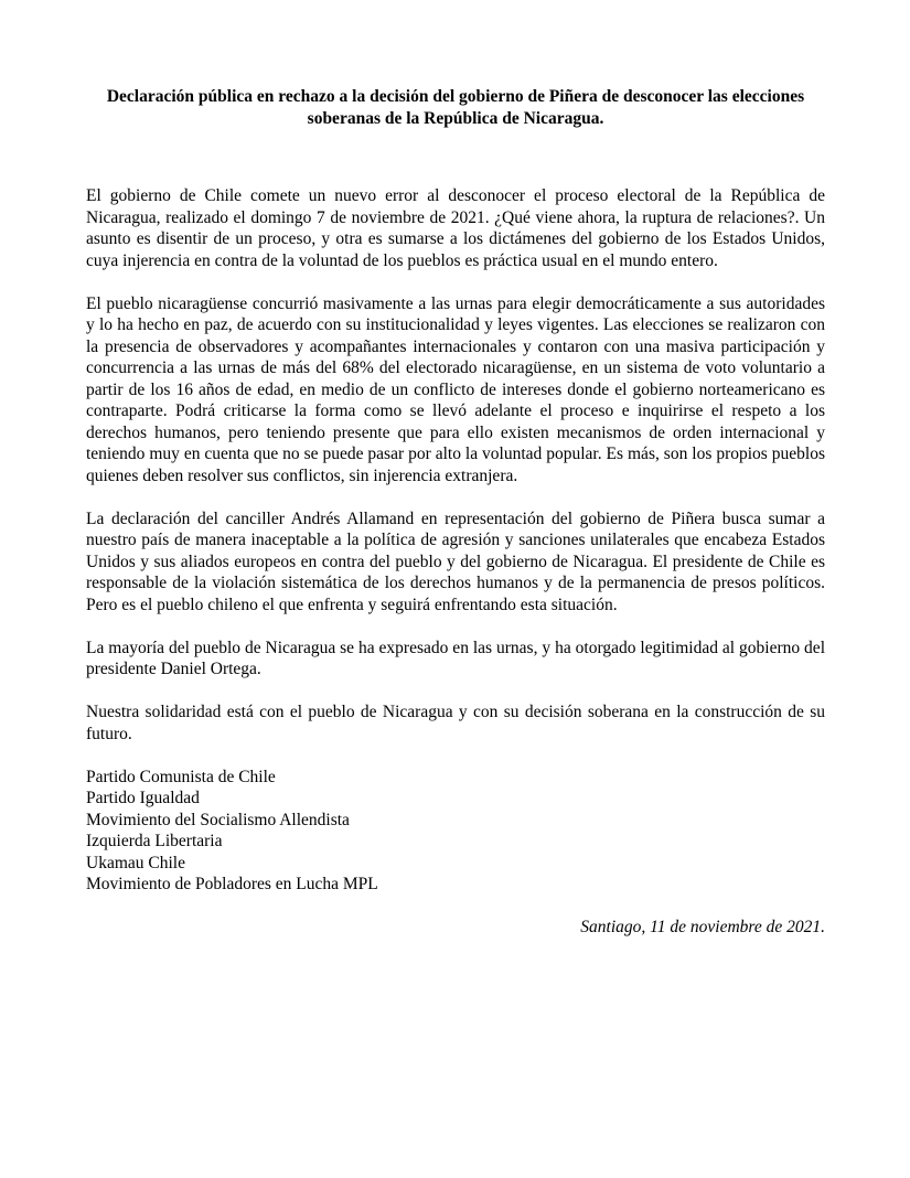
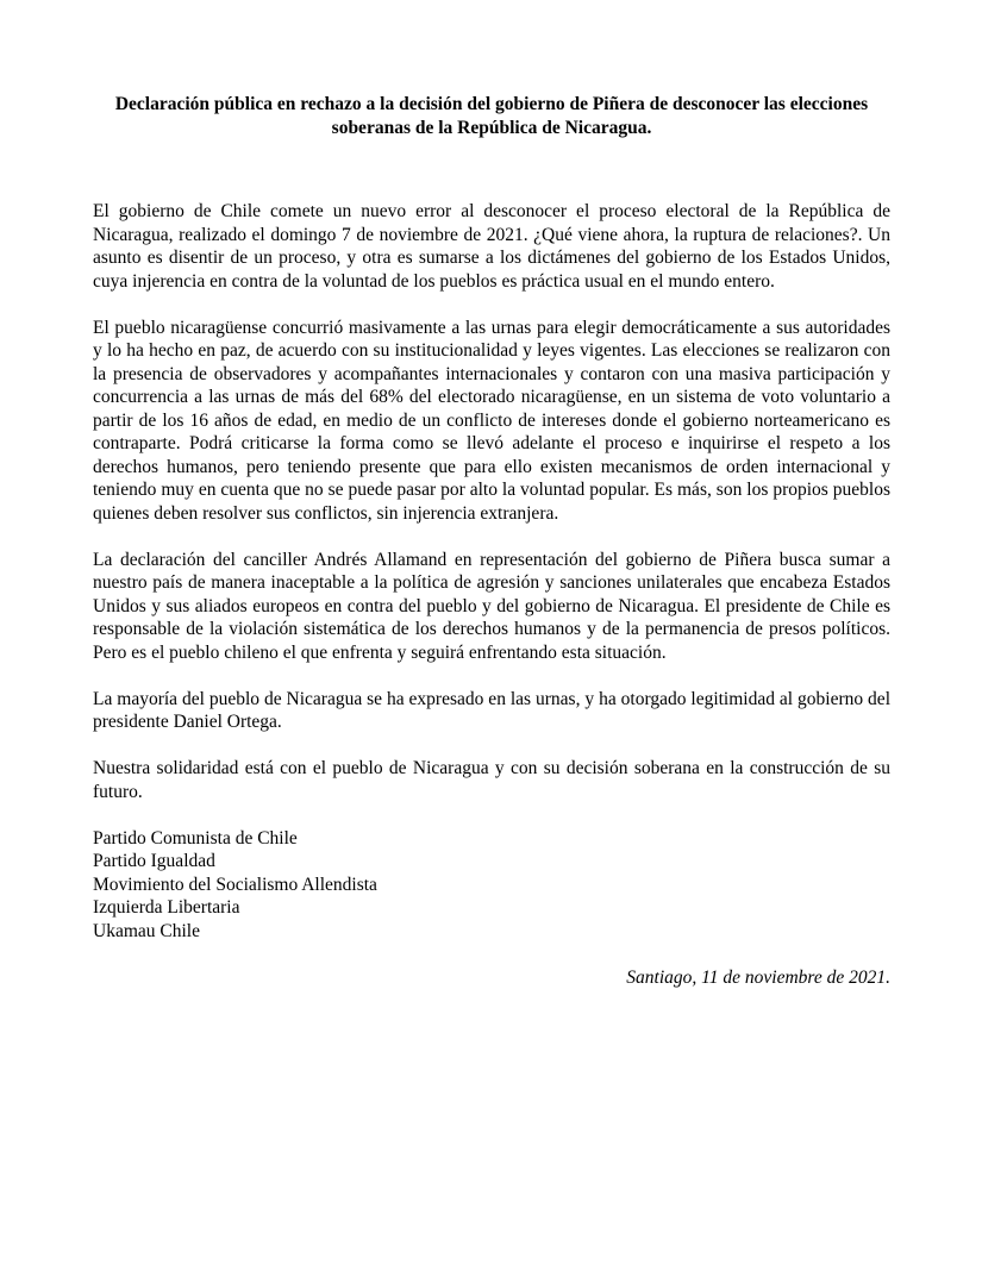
  Declaración pública en rechazo a la decisión del gobierno de Piñera de desconocer las elecciones soberanas de la República de Nicaragua.
  El gobierno de Chile comete un nuevo error al desconocer el proceso electoral de la República de Nicaragua, realizado el domingo 7 de noviembre de 2021. ¿Qué viene ahora, la ruptura de relaciones?. Un asunto es disentir de un proceso, y otra es sumarse a los dictámenes del gobierno de los Estados Unidos, cuya injerencia en contra de la voluntad de los pueblos es práctica usual en el mundo entero.
  El pueblo nicaragüense concurrió masivamente a las urnas para elegir democráticamente a sus autoridades y lo ha hecho en paz, de acuerdo con su institucionalidad y leyes vigentes. Las elecciones se realizaron con la presencia de observadores y acompañantes internacionales y contaron con una masiva participación y concurrencia a las urnas de más del 68% del electorado nicaragüense, en un sistema de voto voluntario a partir de los 16 años de edad, en medio de un conflicto de intereses donde el gobierno norteamericano es contraparte. Podrá criticarse la forma como se llevó adelante el proceso e inquirirse el respeto a los derechos humanos, pero teniendo presente que para ello existen mecanismos de orden internacional y teniendo muy en cuenta que no se puede pasar por alto la voluntad popular. Es más, son los propios pueblos quienes deben resolver sus conflictos, sin injerencia extranjera.
  La declaración del canciller Andrés Allamand en representación del gobierno de Piñera busca sumar a nuestro país de manera inaceptable a la política de agresión y sanciones unilaterales que encabeza Estados Unidos y sus aliados europeos en contra del pueblo y del gobierno de Nicaragua. El presidente de Chile es responsable de la violación sistemática de los derechos humanos y de la permanencia de presos políticos. Pero es el pueblo chileno el que enfrenta y seguirá enfrentando esta situación.
  La mayoría del pueblo de Nicaragua se ha expresado en las urnas, y ha otorgado legitimidad al gobierno del presidente Daniel Ortega.
  Nuestra solidaridad está con el pueblo de Nicaragua y con su decisión soberana en la construcción de su futuro.
  Partido Comunista de Chile
  Partido Igualdad
  Movimiento del Socialismo Allendista
  Izquierda Libertaria
  Ukamau Chile
- Movimiento de Pobladores en Lucha MPL
  Santiago, 11 de noviembre de 2021.
